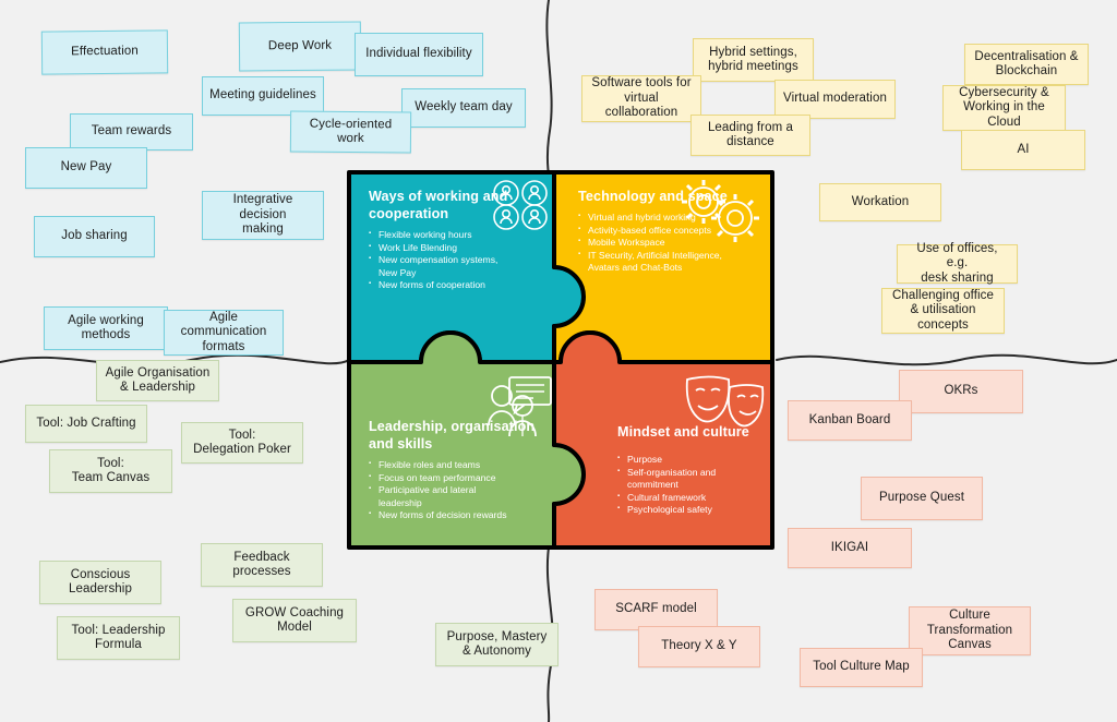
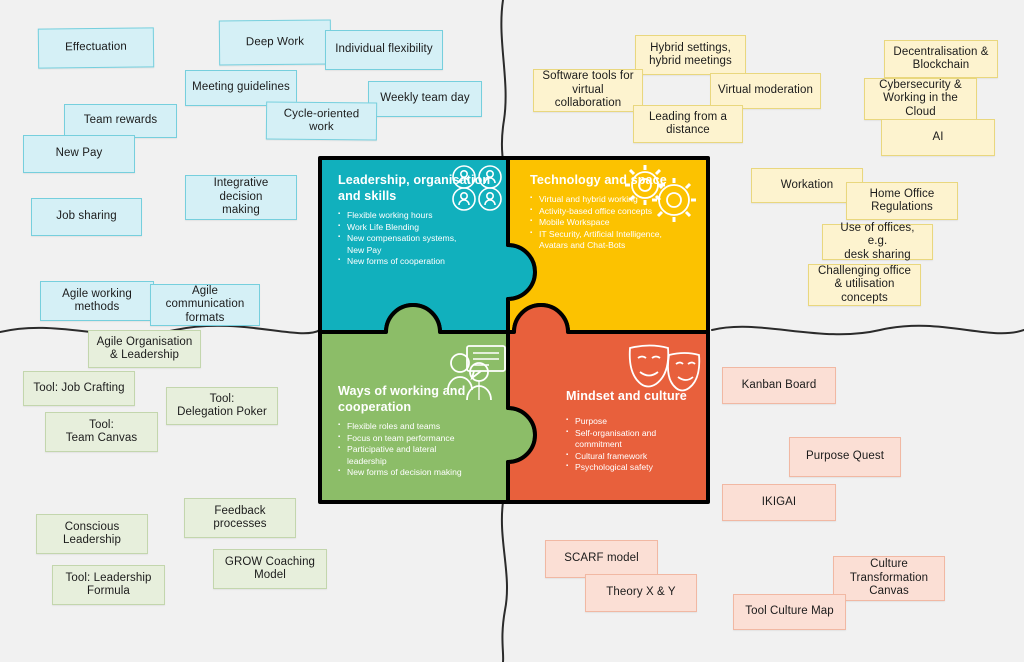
- Ways of working and cooperation
+ Leadership, organisation and skills
  Flexible working hours
  Work Life Blending
  New compensation systems,
  New Pay
  New forms of cooperation
  Technology and space
  Virtual and hybrid working
  Activity-based office concepts
  Mobile Workspace
  IT Security, Artificial Intelligence,
  Avatars and Chat-Bots
- Leadership, organisation and skills
+ Ways of working and cooperation
  Flexible roles and teams
  Focus on team performance
  Participative and lateral
  leadership
- New forms of decision rewards
+ New forms of decision making
  Mindset and culture
  Purpose
  Self-organisation and
  commitment
  Cultural framework
  Psychological safety
  Effectuation
  Deep Work
  Individual flexibility
  Meeting guidelines
  Weekly team day
  Cycle-oriented
  work
  Team rewards
  New Pay
  Integrative
  decision
  making
  Job sharing
  Hybrid settings,
  hybrid meetings
  Software tools for
  virtual
  collaboration
  Virtual moderation
  Leading from a
  distance
  Decentralisation &
  Blockchain
  Cybersecurity &
  Working in the
  Cloud
  AI
  Workation
+ Home Office
+ Regulations
  Use of offices, e.g.
  desk sharing
  Challenging office
  & utilisation
  concepts
  Agile working
  methods
  Agile
  communication
  formats
  Agile Organisation
  & Leadership
  Tool: Job Crafting
  Tool:
  Delegation Poker
  Tool:
  Team Canvas
  Feedback
  processes
  GROW Coaching
  Model
  Conscious
  Leadership
  Tool: Leadership
  Formula
- Purpose, Mastery
- & Autonomy
- OKRs
  Kanban Board
  Purpose Quest
  IKIGAI
  SCARF model
  Theory X & Y
  Culture
  Transformation
  Canvas
  Tool Culture Map
